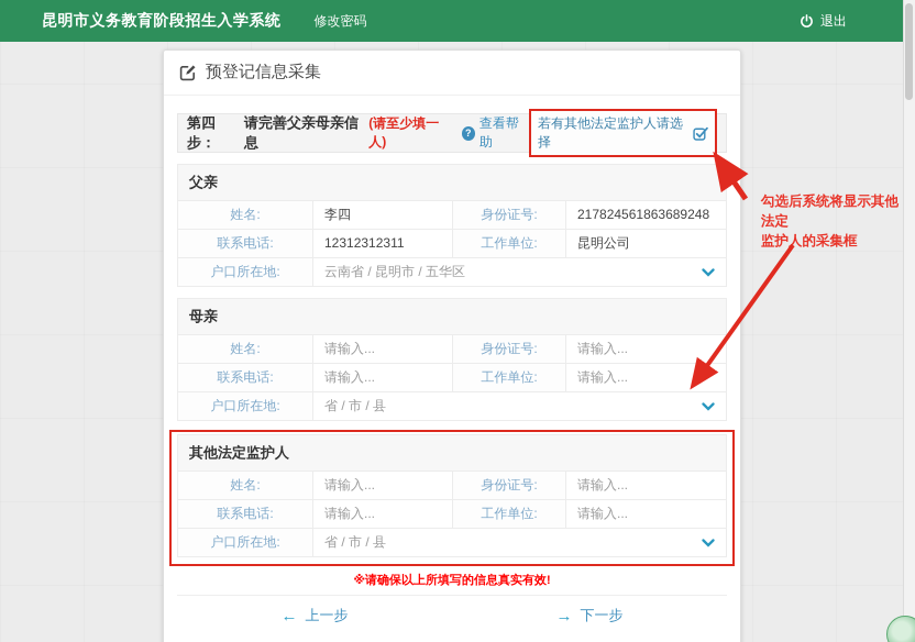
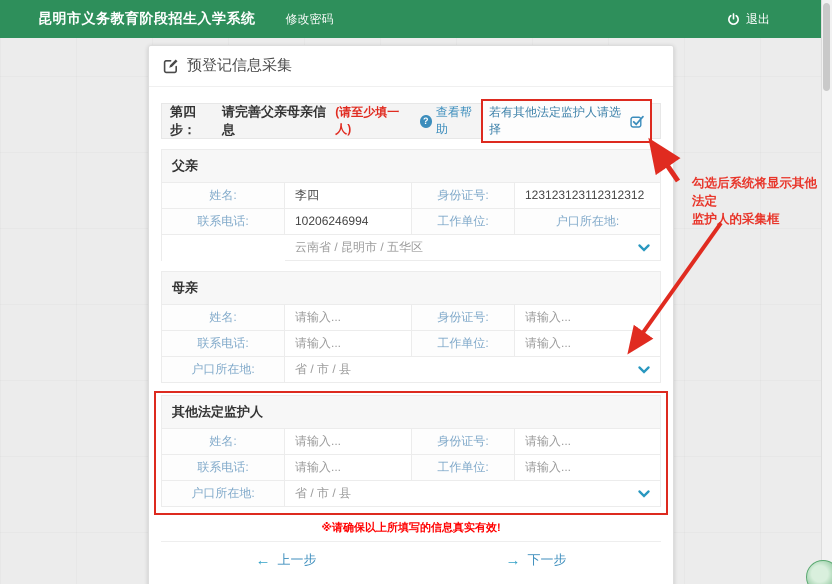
  昆明市义务教育阶段招生入学系统
  修改密码
  退出
  预登记信息采集
  第四步：
  请完善父亲母亲信息
  (请至少填一人)
  ?
  查看帮助
  若有其他法定监护人请选择
  父亲
  姓名:
  李四
  身份证号:
- 217824561863689248
+ 123123123112312312
  联系电话:
- 12312312311
+ 10206246994
  工作单位:
- 昆明公司
  户口所在地:
  云南省 / 昆明市 / 五华区
  母亲
  姓名:
  请输入...
  身份证号:
  请输入...
  联系电话:
  请输入...
  工作单位:
  请输入...
  户口所在地:
  省 / 市 / 县
  其他法定监护人
  姓名:
  请输入...
  身份证号:
  请输入...
  联系电话:
  请输入...
  工作单位:
  请输入...
  户口所在地:
  省 / 市 / 县
  ※请确保以上所填写的信息真实有效!
  ←
  上一步
  →
  下一步
  勾选后系统将显示其他法定
  监护人的采集框
